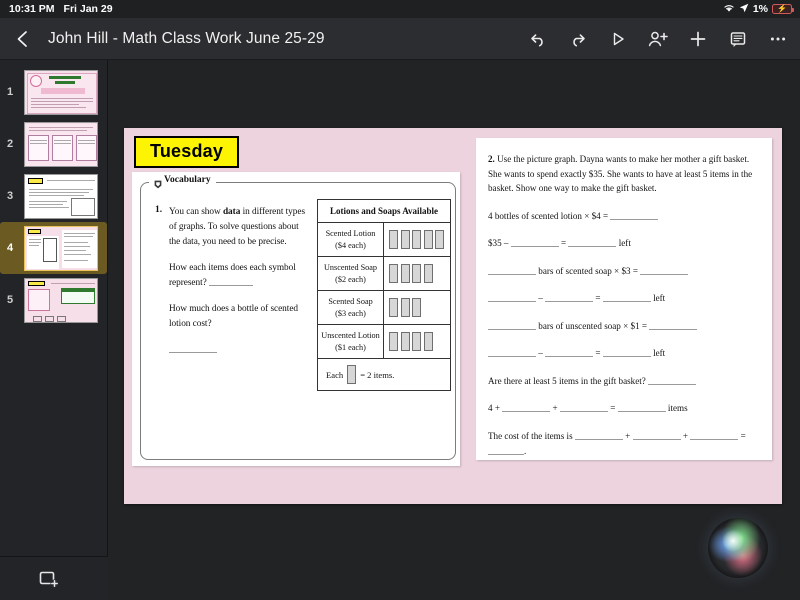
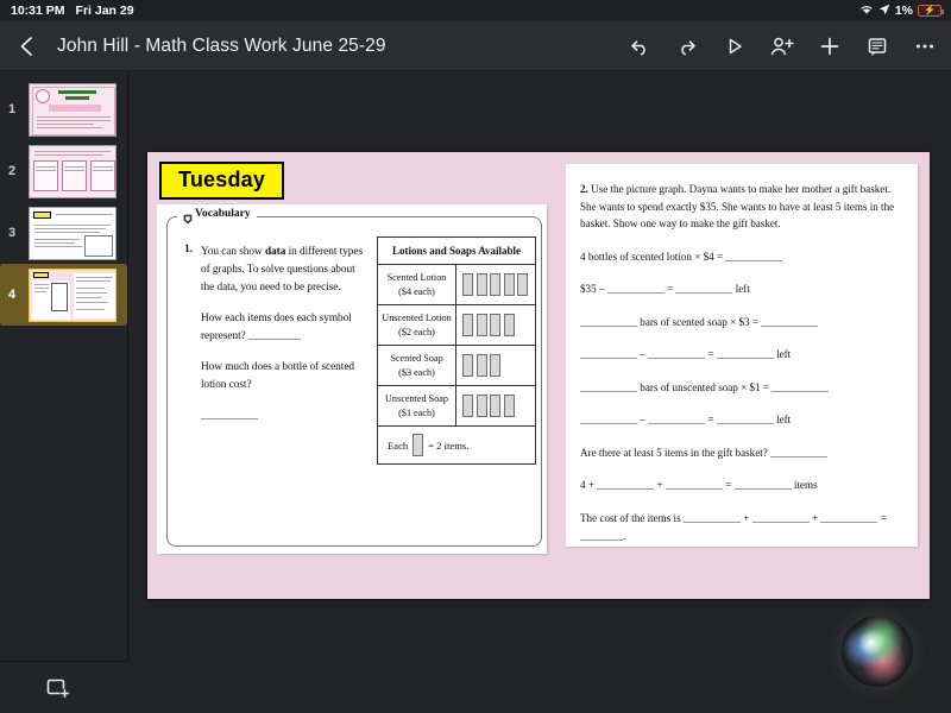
  10:31 PM
  Fri Jan 29
  1%
  ⚡
  John Hill - Math Class Work June 25-29
  1
  2
  3
  4
- 5
  Tuesday
  Vocabulary
  1.
  You can show data in different types of graphs. To solve questions about the data, you need to be precise.
  How each items does each symbol represent?
  How much does a bottle of scented lotion cost?
  Lotions and Soaps Available
  Scented Lotion
  ($4 each)
- Unscented Soap
+ Unscented Lotion
  ($2 each)
  Scented Soap
  ($3 each)
- Unscented Lotion
+ Unscented Soap
  ($1 each)
  Each
  = 2 items.
  2. Use the picture graph. Dayna wants to make her mother a gift basket. She wants to spend exactly $35. She wants to have at least 5 items in the basket. Show one way to make the gift basket.
  4 bottles of scented lotion × $4 =
  $35 – = left
  bars of scented soap × $3 =
  – = left
  bars of unscented soap × $1 =
  – = left
  Are there at least 5 items in the gift basket?
  4 + + = items
  The cost of the items is + + = .
